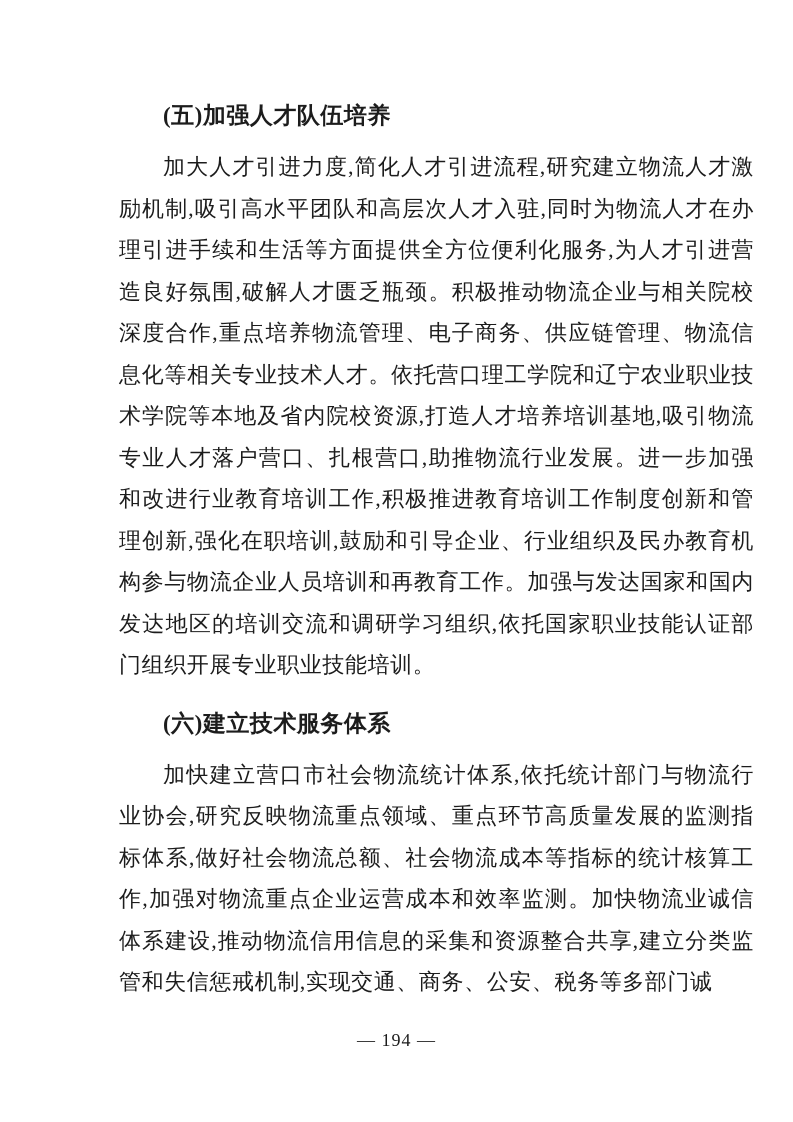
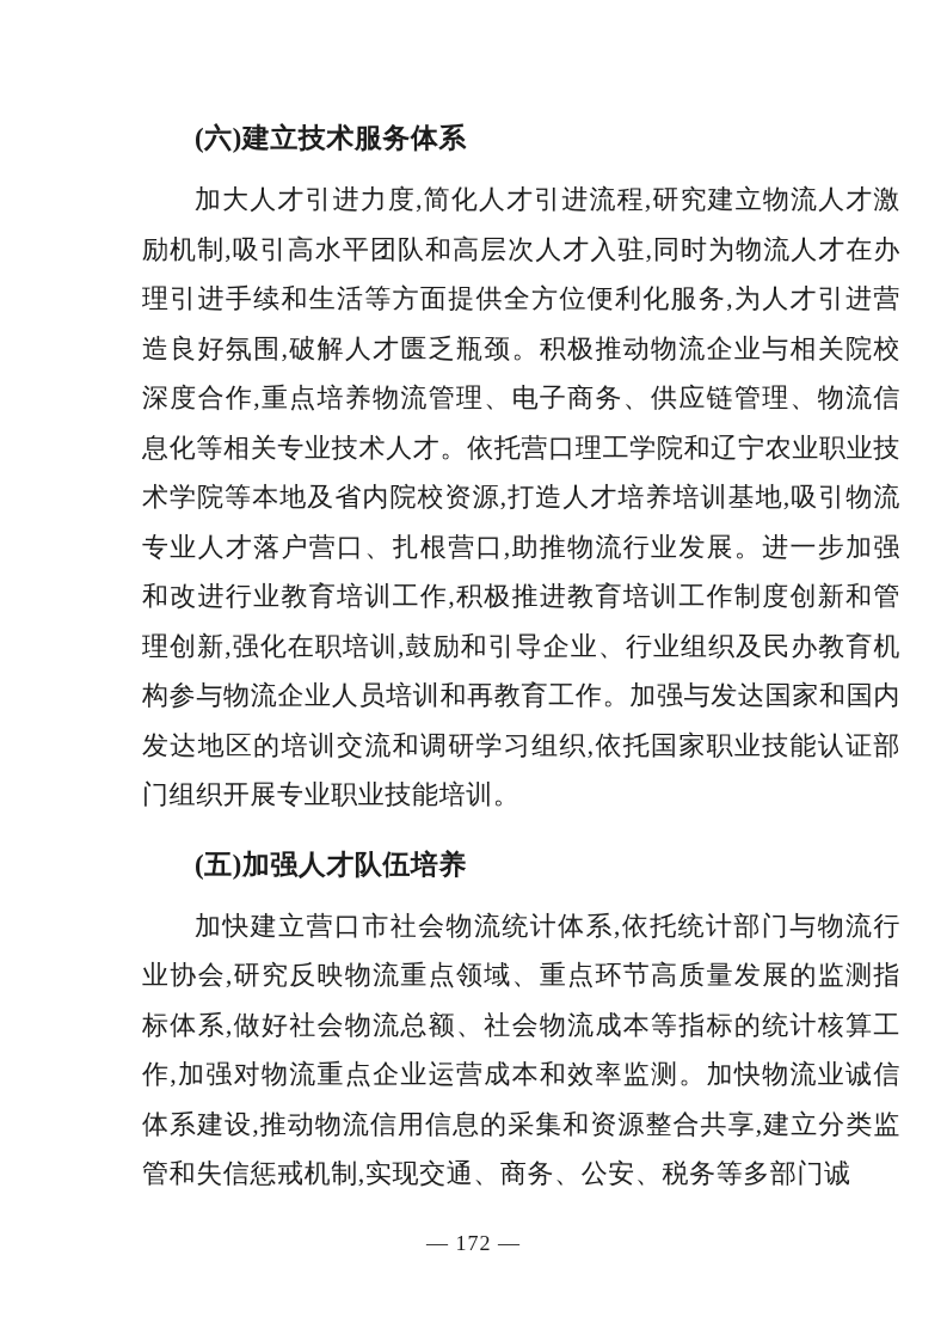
- (五)加强人才队伍培养
+ (六)建立技术服务体系
  加大人才引进力度,简化人才引进流程,研究建立物流人才激励机制,吸引高水平团队和高层次人才入驻,同时为物流人才在办理引进手续和生活等方面提供全方位便利化服务,为人才引进营造良好氛围,破解人才匮乏瓶颈。积极推动物流企业与相关院校深度合作,重点培养物流管理、电子商务、供应链管理、物流信息化等相关专业技术人才。依托营口理工学院和辽宁农业职业技术学院等本地及省内院校资源,打造人才培养培训基地,吸引物流专业人才落户营口、扎根营口,助推物流行业发展。进一步加强和改进行业教育培训工作,积极推进教育培训工作制度创新和管理创新,强化在职培训,鼓励和引导企业、行业组织及民办教育机构参与物流企业人员培训和再教育工作。加强与发达国家和国内发达地区的培训交流和调研学习组织,依托国家职业技能认证部门组织开展专业职业技能培训。
- (六)建立技术服务体系
+ (五)加强人才队伍培养
  加快建立营口市社会物流统计体系,依托统计部门与物流行业协会,研究反映物流重点领域、重点环节高质量发展的监测指标体系,做好社会物流总额、社会物流成本等指标的统计核算工作,加强对物流重点企业运营成本和效率监测。加快物流业诚信体系建设,推动物流信用信息的采集和资源整合共享,建立分类监管和失信惩戒机制,实现交通、商务、公安、税务等多部门诚
- — 194 —
+ — 172 —
